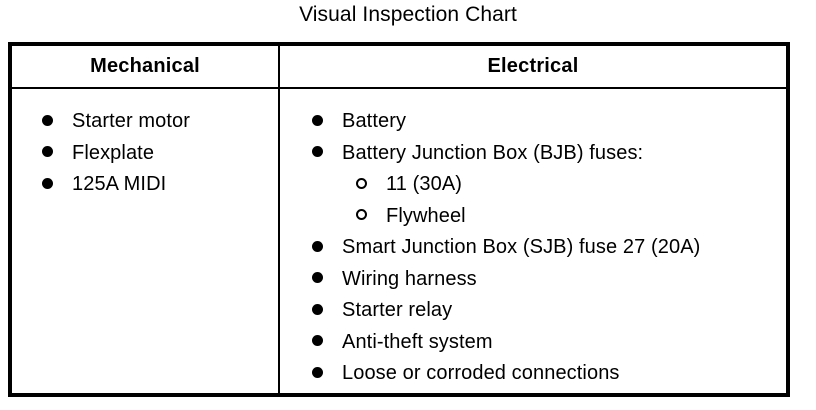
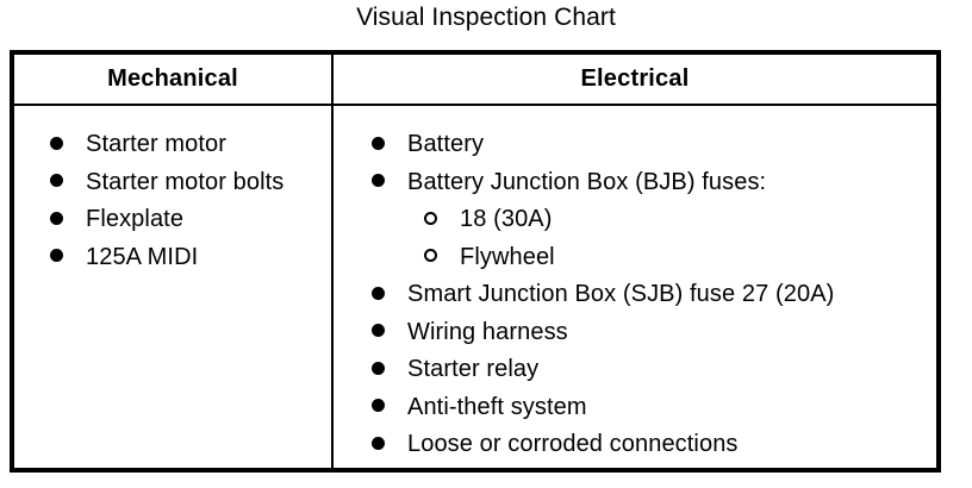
  Visual Inspection Chart
  Mechanical
  Electrical
  Starter motor
+ Starter motor bolts
  Flexplate
  125A MIDI
  Battery
  Battery Junction Box (BJB) fuses:
- 11 (30A)
+ 18 (30A)
  Flywheel
  Smart Junction Box (SJB) fuse 27 (20A)
  Wiring harness
  Starter relay
  Anti-theft system
  Loose or corroded connections
